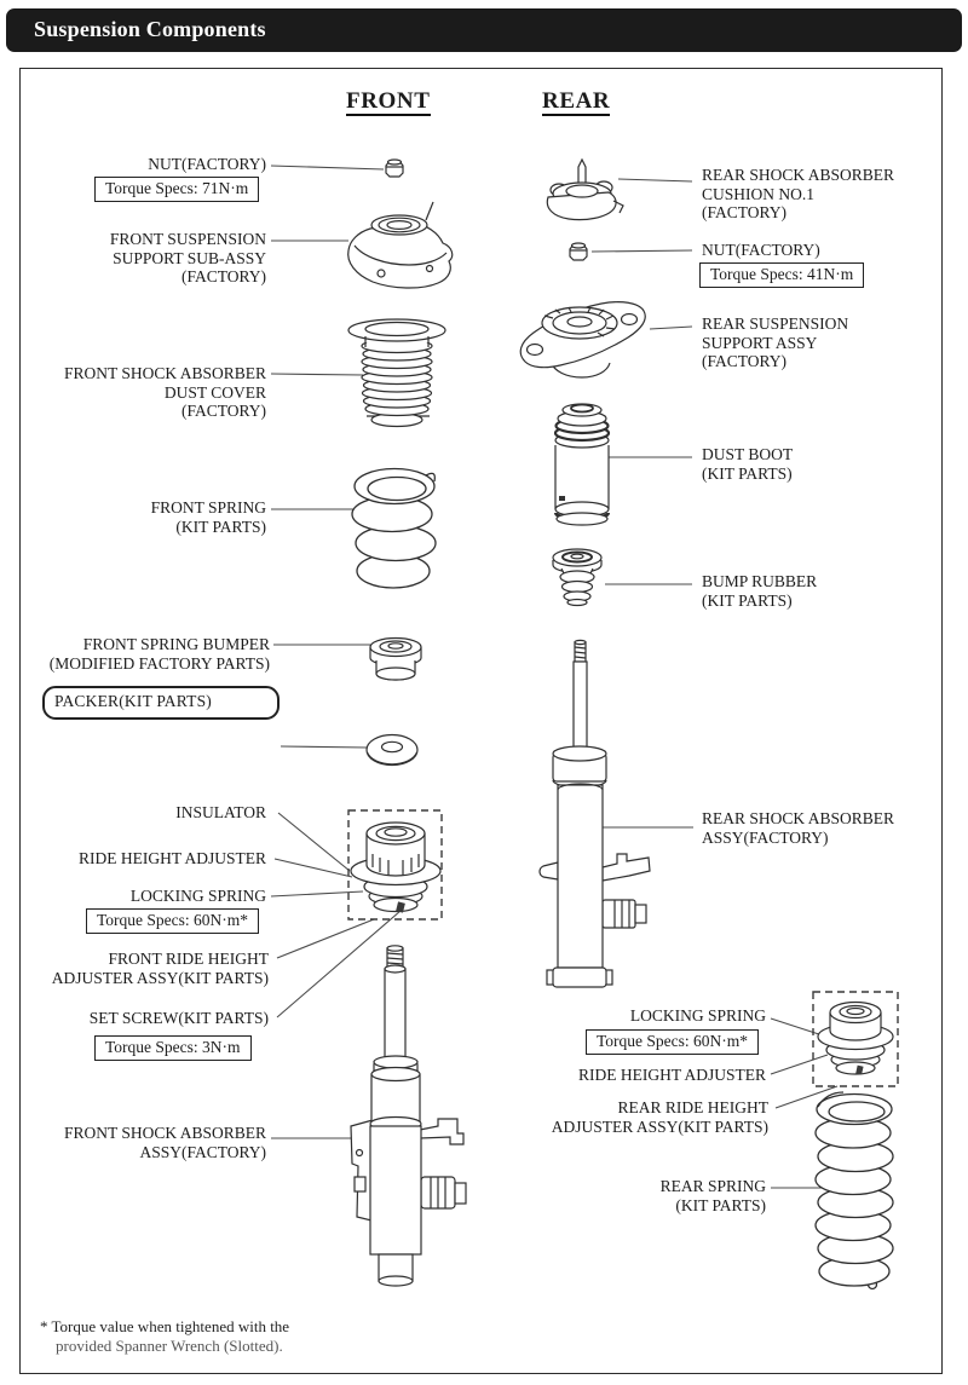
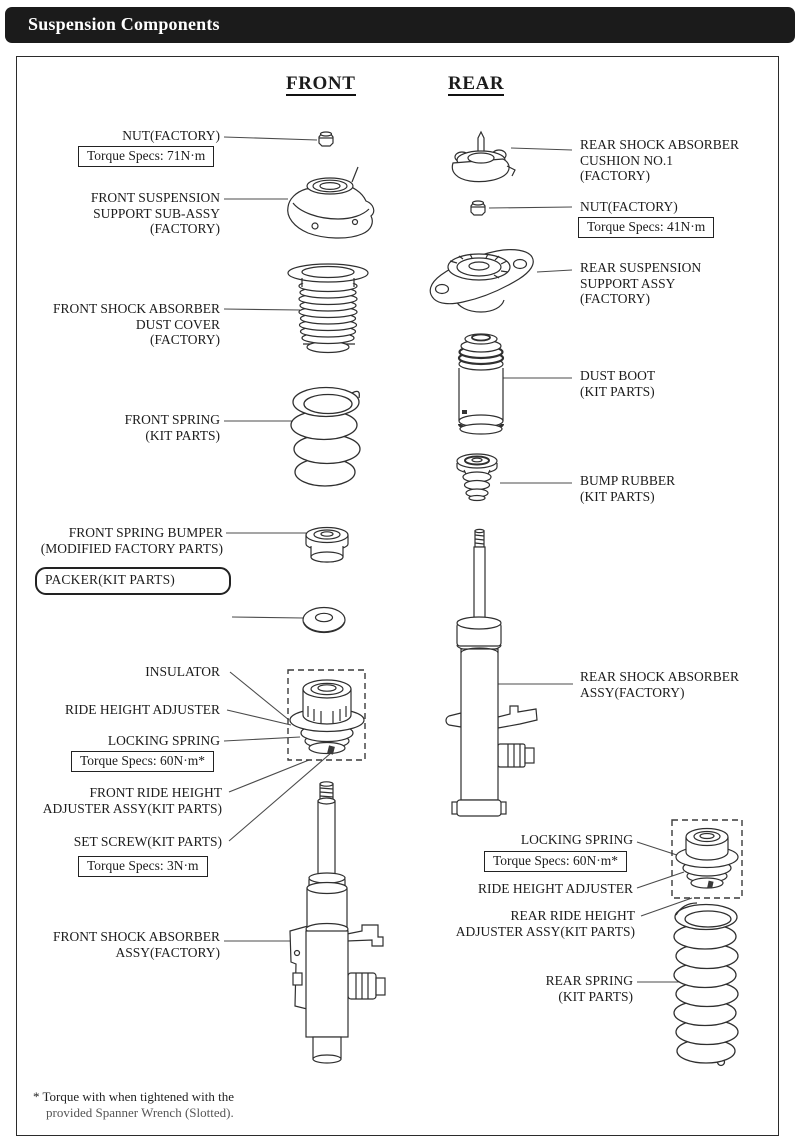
  Suspension Components
  FRONT
  REAR
  NUT(FACTORY)
  Torque Specs: 71N·m
  FRONT SUSPENSION
  SUPPORT SUB-ASSY
  (FACTORY)
  FRONT SHOCK ABSORBER
  DUST COVER
  (FACTORY)
  FRONT SPRING
  (KIT PARTS)
  FRONT SPRING BUMPER
  (MODIFIED FACTORY PARTS)
  PACKER(KIT PARTS)
  INSULATOR
  RIDE HEIGHT ADJUSTER
  LOCKING SPRING
  Torque Specs: 60N·m*
  FRONT RIDE HEIGHT
  ADJUSTER ASSY(KIT PARTS)
  SET SCREW(KIT PARTS)
  Torque Specs: 3N·m
  FRONT SHOCK ABSORBER
  ASSY(FACTORY)
  REAR SHOCK ABSORBER
  CUSHION NO.1
  (FACTORY)
  NUT(FACTORY)
  Torque Specs: 41N·m
  REAR SUSPENSION
  SUPPORT ASSY
  (FACTORY)
  DUST BOOT
  (KIT PARTS)
  BUMP RUBBER
  (KIT PARTS)
  REAR SHOCK ABSORBER
  ASSY(FACTORY)
  LOCKING SPRING
  Torque Specs: 60N·m*
  RIDE HEIGHT ADJUSTER
  REAR RIDE HEIGHT
  ADJUSTER ASSY(KIT PARTS)
  REAR SPRING
  (KIT PARTS)
- * Torque value when tightened with the
+ * Torque with when tightened with the
  provided Spanner Wrench (Slotted).
